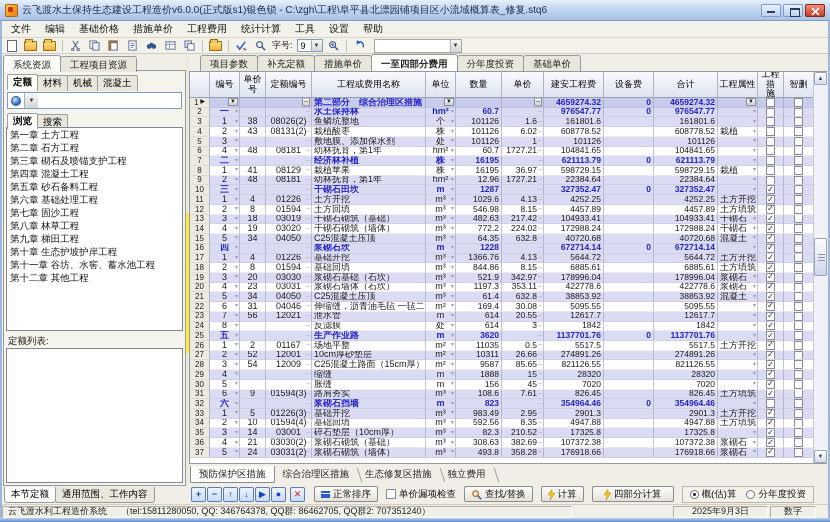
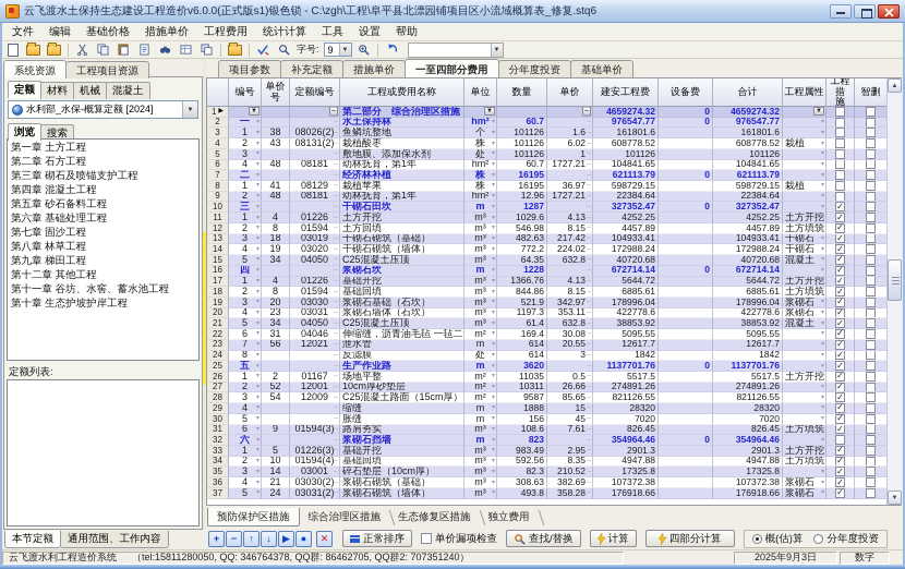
  云飞渡水土保持生态建设工程造价v6.0.0(正式版s1)银色锁 - C:\zgh\工程\阜平县北漂园铺项目区小流域概算表_修复.stq6
  文件
  编辑
  基础价格
  措施单价
  工程费用
  统计计算
  工具
  设置
  帮助
  字号:
  9
  系统资源
  工程项目资源
  定额
  材料
  机械
  混凝土
+ 水利部_水保-概算定额 [2024]
  浏览
  搜索
  第一章 土方工程
  第二章 石方工程
  第三章 砌石及喷锚支护工程
  第四章 混凝土工程
  第五章 砂石备料工程
  第六章 基础处理工程
  第七章 固沙工程
  第八章 林草工程
  第九章 梯田工程
- 第十章 生态护坡护岸工程
+ 第十二章 其他工程
  第十一章 谷坊、水窖、蓄水池工程
- 第十二章 其他工程
+ 第十章 生态护坡护岸工程
  定额列表:
  本节定额
  通用范围、工作内容
  项目参数
  补充定额
  措施单价
  一至四部分费用
  分年度投资
  基础单价
  编号
  单价
  号
  定额编号
  工程或费用名称
  单位
  数量
  单价
  建安工程费
  设备费
  合计
  工程属性
  工程措
  施
  智删
  1
  第二部分 综合治理区措施
  4659274.32
  0
  4659274.32
  2
  一
  水土保持林
  hm²
  60.7
  976547.77
  0
  976547.77
  3
  1
  38
  08026(2)
  鱼鳞坑整地
  个
  101126
  1.6
  161801.6
  161801.6
  4
  2
  43
  08131(2)
  栽植酸枣
  株
  101126
  6.02
  608778.52
  608778.52
  栽植
  5
  3
  敷地膜、添加保水剂
  处
  101126
  1
  101126
  101126
  6
  4
  48
  08181
  幼林抚育，第1年
  hm²
  60.7
  1727.21
  104841.65
  104841.65
  7
  二
  经济林补植
  株
  16195
  621113.79
  0
  621113.79
  8
  1
  41
  08129
  栽植苹果
  株
  16195
  36.97
  598729.15
  598729.15
  栽植
  9
  2
  48
  08181
  幼林抚育，第1年
  hm²
  12.96
  1727.21
  22384.64
  22384.64
  10
  三
  干砌石田坎
  m
  1287
  327352.47
  0
  327352.47
  ✓
  11
  1
  4
  01226
  土方开挖
  m³
  1029.6
  4.13
  4252.25
  4252.25
  土方开挖
  ✓
  12
  2
  8
  01594
  土方回填
  m³
  546.98
  8.15
  4457.89
  4457.89
  土方填筑
  ✓
  13
  3
  18
  03019
  干砌石砌筑（基础）
  m³
  482.63
  217.42
  104933.41
  104933.41
  干砌石
  ✓
  14
  4
  19
  03020
  干砌石砌筑（墙体）
  m³
  772.2
  224.02
  172988.24
  172988.24
  干砌石
  ✓
  15
  5
  34
  04050
  C25混凝土压顶
  m³
  64.35
  632.8
  40720.68
  40720.68
  混凝土
  ✓
  16
  四
  浆砌石坎
  m
  1228
  672714.14
  0
  672714.14
  ✓
  17
  1
  4
  01226
  基础开挖
  m³
  1366.76
  4.13
  5644.72
  5644.72
  土方开挖
  ✓
  18
  2
  8
  01594
  基础回填
  m³
  844.86
  8.15
  6885.61
  6885.61
  土方填筑
  ✓
  19
  3
  20
  03030
  浆砌石基础（石坎）
  m³
  521.9
  342.97
  178996.04
  178996.04
  浆砌石
  ✓
  20
  4
  23
  03031
  浆砌石墙体（石坎）
  m³
  1197.3
  353.11
  422778.6
  422778.6
  浆砌石
  ✓
  21
  5
  34
  04050
  C25混凝土压顶
  m³
  61.4
  632.8
  38853.92
  38853.92
  混凝土
  ✓
  22
  6
  31
  04046
  伸缩缝，沥青油毛毡 一毡二
  m²
  169.4
  30.08
  5095.55
  5095.55
  ✓
  23
  7
  56
  12021
  泄水管
  m
  614
  20.55
  12617.7
  12617.7
  ✓
  24
  8
  反滤膜
  处
  614
  3
  1842
  1842
  ✓
  25
  五
  生产作业路
  m
  3620
  1137701.76
  0
  1137701.76
  ✓
  26
  1
  2
  01167
  场地平整
  m²
  11035
  0.5
  5517.5
  5517.5
  土方开挖
  ✓
  27
  2
  52
  12001
  10cm厚砂垫层
  m²
  10311
  26.66
  274891.26
  274891.26
  ✓
  28
  3
  54
  12009
  C25混凝土路面（15cm厚）
  m²
  9587
  85.65
  821126.55
  821126.55
  ✓
  29
  4
  缩缝
  m
  1888
  15
  28320
  28320
  ✓
  30
  5
  胀缝
  m
  156
  45
  7020
  7020
  ✓
  31
  6
  9
  01594(3)
  路肩夯实
  m³
  108.6
  7.61
  826.45
  826.45
  土方填筑
  ✓
  32
  六
  浆砌石挡墙
  m
  823
  354964.46
  0
  354964.46
  33
  1
  5
  01226(3)
  基础开挖
  m³
  983.49
  2.95
  2901.3
  2901.3
  土方开挖
  ✓
  34
  2
  10
  01594(4)
  基础回填
  m³
  592.56
  8.35
  4947.88
  4947.88
  土方填筑
  ✓
  35
  3
  14
  03001
  碎石垫层（10cm厚）
  m³
  82.3
  210.52
  17325.8
  17325.8
  ✓
  36
  4
  21
  03030(2)
  浆砌石砌筑（基础）
  m³
  308.63
  382.69
  107372.38
  107372.38
  浆砌石
  ✓
  37
  5
  24
  03031(2)
  浆砌石砌筑（墙体）
  m³
  493.8
  358.28
  176918.66
  176918.66
  浆砌石
  ✓
  预防保护区措施
  综合治理区措施
  生态修复区措施
  独立费用
  +
  −
  ↑
  ↓
  ▶
  ●
  ✕
  正常排序
  单价漏项检查
  查找/替换
  计算
  四部分计算
  概(估)算
  分年度投资
  云飞渡水利工程造价系统
  （tel:15811280050, QQ: 346764378, QQ群: 86462705, QQ群2: 707351240）
  2025年9月3日
  数字
